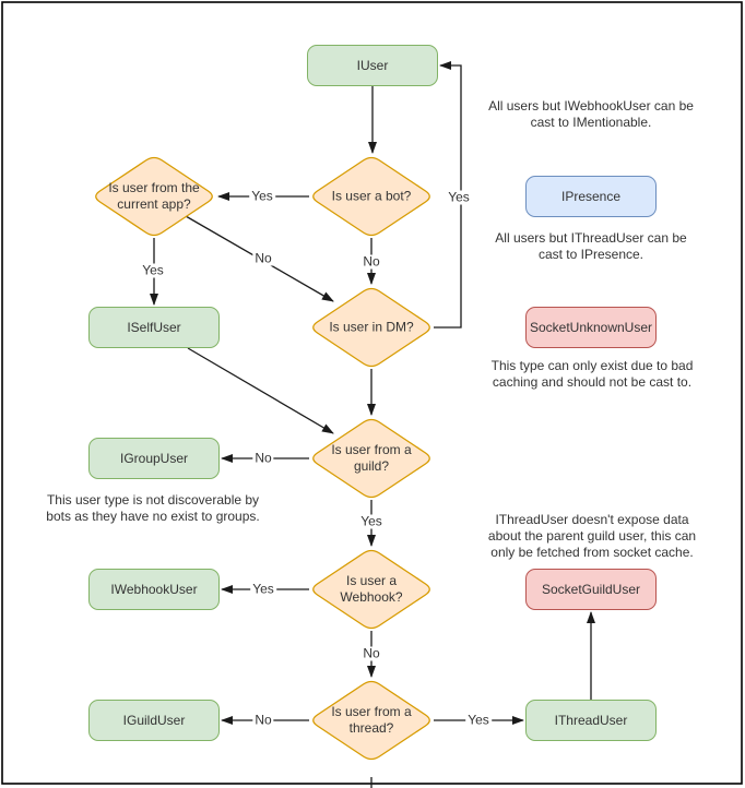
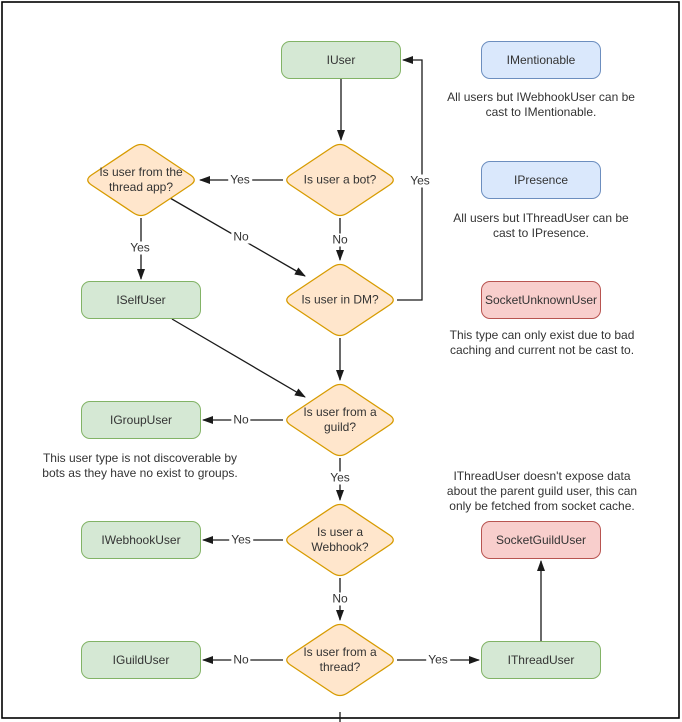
  IUser
  ISelfUser
  IGroupUser
  IWebhookUser
  IGuildUser
  IThreadUser
+ IMentionable
  IPresence
  SocketUnknownUser
  SocketGuildUser
- Is user from the current app?
+ Is user from the thread app?
  Is user a bot?
  Is user in DM?
  Is user from a guild?
  Is user a Webhook?
  Is user from a thread?
  Yes
  No
  Yes
  Yes
  No
  No
  Yes
  Yes
  No
  No
  Yes
  All users but IWebhookUser can be cast to IMentionable.
  All users but IThreadUser can be cast to IPresence.
- This type can only exist due to bad caching and should not be cast to.
+ This type can only exist due to bad caching and current not be cast to.
  This user type is not discoverable by bots as they have no exist to groups.
  IThreadUser doesn't expose data about the parent guild user, this can only be fetched from socket cache.
